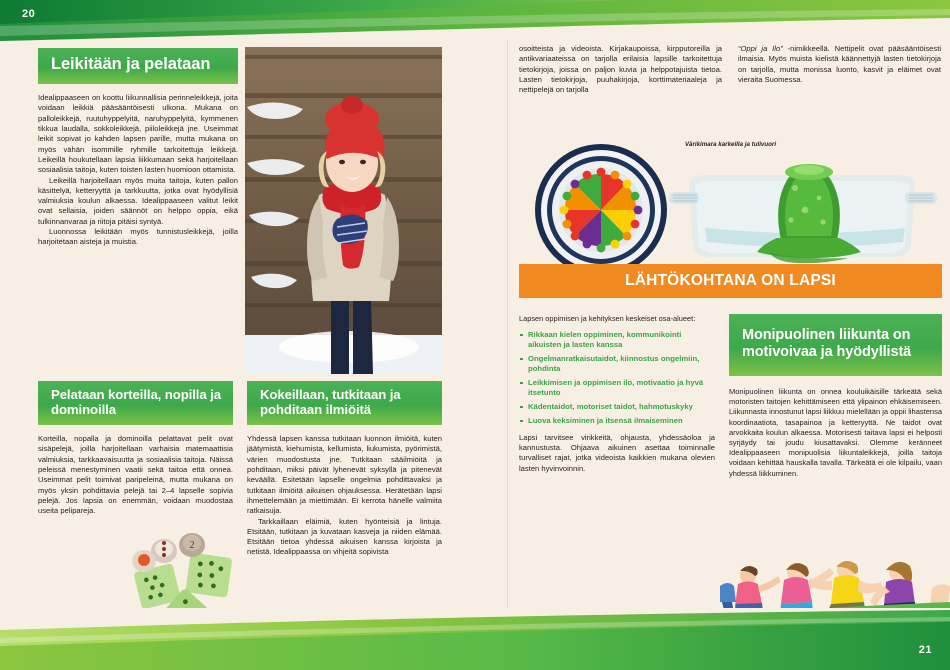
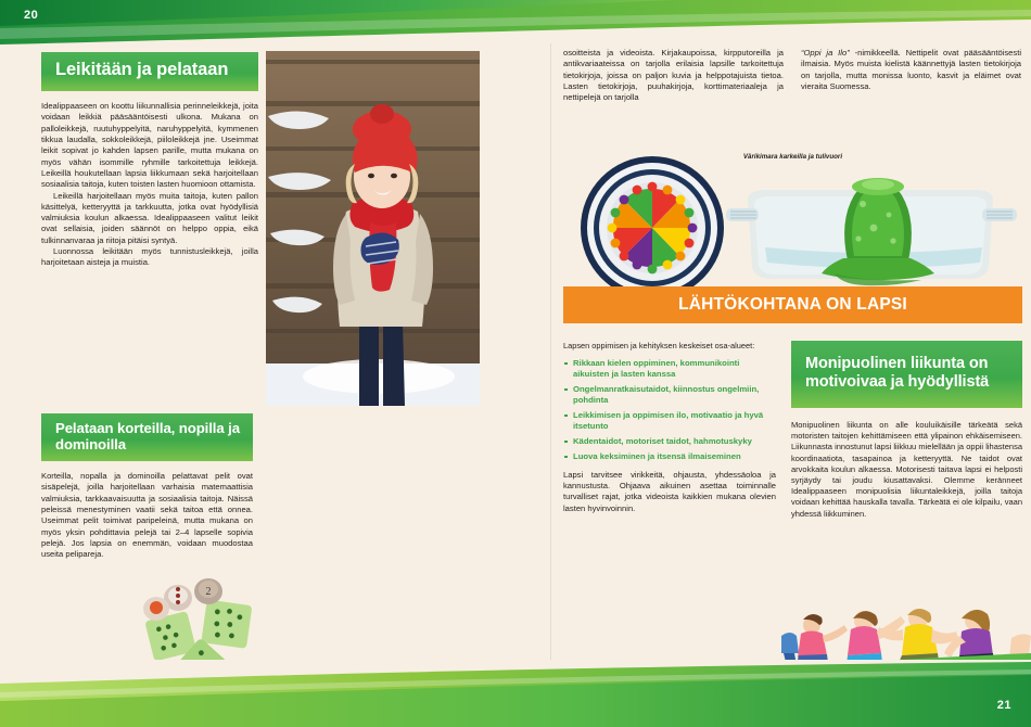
  20
  Leikitään ja pelataan
  Idealippaaseen on koottu liikunnallisia perinneleikkejä, joita voidaan leikkiä pääsääntöisesti ulkona. Mukana on palloleikkejä, ruutuhyppelyitä, naruhyppelyitä, kymmenen tikkua laudalla, sokkoleikkejä, piiloleikkejä jne. Useimmat leikit sopivat jo kahden lapsen parille, mutta mukana on myös vähän isommille ryhmille tarkoitettuja leikkejä. Leikeillä houkutellaan lapsia liikkumaan sekä harjoitellaan sosiaalisia taitoja, kuten toisten lasten huomioon ottamista.
  Leikeillä harjoitellaan myös muita taitoja, kuten pallon käsittelyä, ketteryyttä ja tarkkuutta, jotka ovat hyödyllisiä valmiuksia koulun alkaessa. Idealippaaseen valitut leikit ovat sellaisia, joiden säännöt on helppo oppia, eikä tulkinnanvaraa ja riitoja pitäisi syntyä.
  Luonnossa leikitään myös tunnistusleikkejä, joilla harjoitetaan aisteja ja muistia.
  Pelataan korteilla, nopilla ja dominoilla
  Korteilla, nopalla ja dominoilla pelattavat pelit ovat sisäpelejä, joilla harjoitellaan varhaisia matemaattisia valmiuksia, tarkkaavaisuutta ja sosiaalisia taitoja. Näissä peleissä menestyminen vaatii sekä taitoa että onnea. Useimmat pelit toimivat paripeleinä, mutta mukana on myös yksin pohdittavia pelejä tai 2–4 lapselle sopivia pelejä. Jos lapsia on enemmän, voidaan muodostaa useita pelipareja.
  2
- Kokeillaan, tutkitaan ja pohditaan ilmiöitä
- Yhdessä lapsen kanssa tutkitaan luonnon ilmiöitä, kuten jäätymistä, kiehumista, kellumista, liukumista, pyörimistä, värien muodostusta jne. Tutkitaan sääilmiöitä ja pohditaan, miksi päivät lyhenevät syksyllä ja pitenevät keväällä. Esitetään lapselle ongelmia pohdittavaksi ja tutkitaan ilmiöitä aikuisen ohjauksessa. Herätetään lapsi ihmettelemään ja miettimään. Ei kerrota hänelle valmiita ratkaisuja.
- Tarkkaillaan eläimiä, kuten hyönteisiä ja lintuja. Etsitään, tutkitaan ja kuvataan kasveja ja niiden elämää. Etsitään tietoa yhdessä aikuisen kanssa kirjoista ja netistä. Idealippaassa on vihjeitä sopivista
  osoitteista ja videoista. Kirjakaupoissa, kirpputoreilla ja antikvariaateissa on tarjolla erilaisia lapsille tarkoitettuja tietokirjoja, joissa on paljon kuvia ja helppotajuista tietoa. Lasten tietokirjoja, puuhakirjoja, korttimateriaaleja ja nettipelejä on tarjolla
  “Oppi ja Ilo” -nimikkeellä. Nettipelit ovat pääsääntöisesti ilmaisia. Myös muista kielistä käännettyjä lasten tietokirjoja on tarjolla, mutta monissa luonto, kasvit ja eläimet ovat vieraita Suomessa.
  LÄHTÖKOHTANA ON LAPSI
  Lapsen oppimisen ja kehityksen keskeiset osa-alueet:
  Rikkaan kielen oppiminen, kommunikointi aikuisten ja lasten kanssa
  Ongelmanratkaisutaidot, kiinnostus ongelmiin, pohdinta
  Leikkimisen ja oppimisen ilo, motivaatio ja hyvä itsetunto
  Kädentaidot, motoriset taidot, hahmotuskyky
  Luova keksiminen ja itsensä ilmaiseminen
  Lapsi tarvitsee virikkeitä, ohjausta, yhdessäoloa ja kannustusta. Ohjaava aikuinen asettaa toiminnalle turvalliset rajat, jotka videoista kaikkien mukana olevien lasten hyvinvoinnin.
  Monipuolinen liikunta on motivoivaa ja hyödyllistä
- Monipuolinen liikunta on onnea kouluikäisille tärkeätä sekä motoristen taitojen kehittämiseen että ylipainon ehkäisemiseen. Liikunnasta innostunut lapsi liikkuu mielellään ja oppii lihastensa koordinaatiota, tasapainoa ja ketteryyttä. Ne taidot ovat arvokkaita koulun alkaessa. Motorisesti taitava lapsi ei helposti syrjäydy tai joudu kiusattavaksi. Olemme keränneet Idealippaaseen monipuolisia liikuntaleikkejä, joilla taitoja voidaan kehittää hauskalla tavalla. Tärkeätä ei ole kilpailu, vaan yhdessä liikkuminen.
+ Monipuolinen liikunta on alle kouluikäisille tärkeätä sekä motoristen taitojen kehittämiseen että ylipainon ehkäisemiseen. Liikunnasta innostunut lapsi liikkuu mielellään ja oppii lihastensa koordinaatiota, tasapainoa ja ketteryyttä. Ne taidot ovat arvokkaita koulun alkaessa. Motorisesti taitava lapsi ei helposti syrjäydy tai joudu kiusattavaksi. Olemme keränneet Idealippaaseen monipuolisia liikuntaleikkejä, joilla taitoja voidaan kehittää hauskalla tavalla. Tärkeätä ei ole kilpailu, vaan yhdessä liikkuminen.
  21
